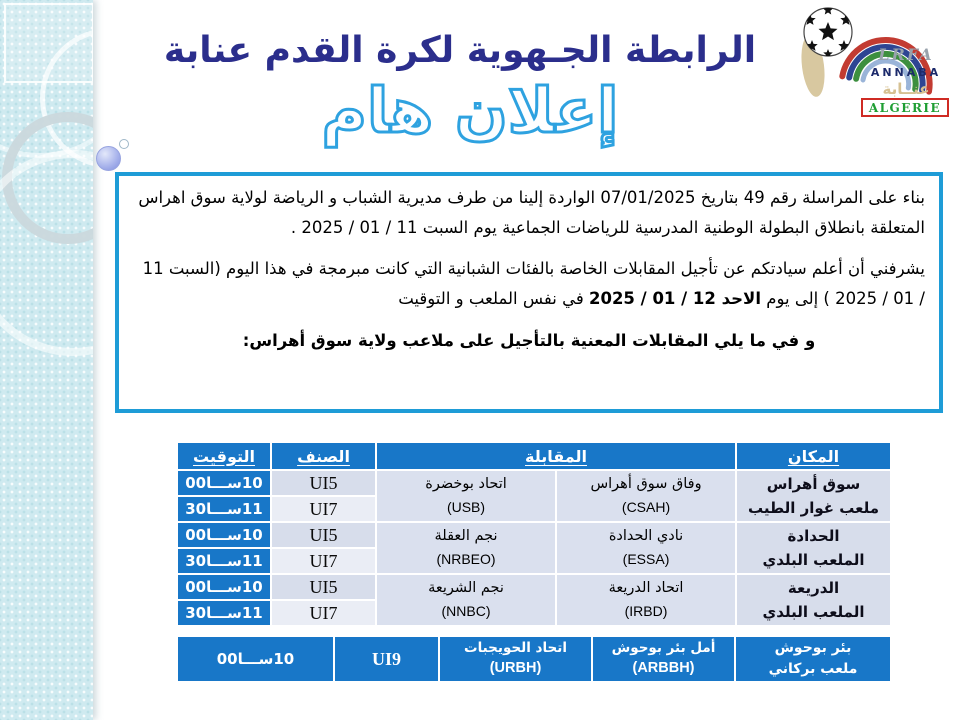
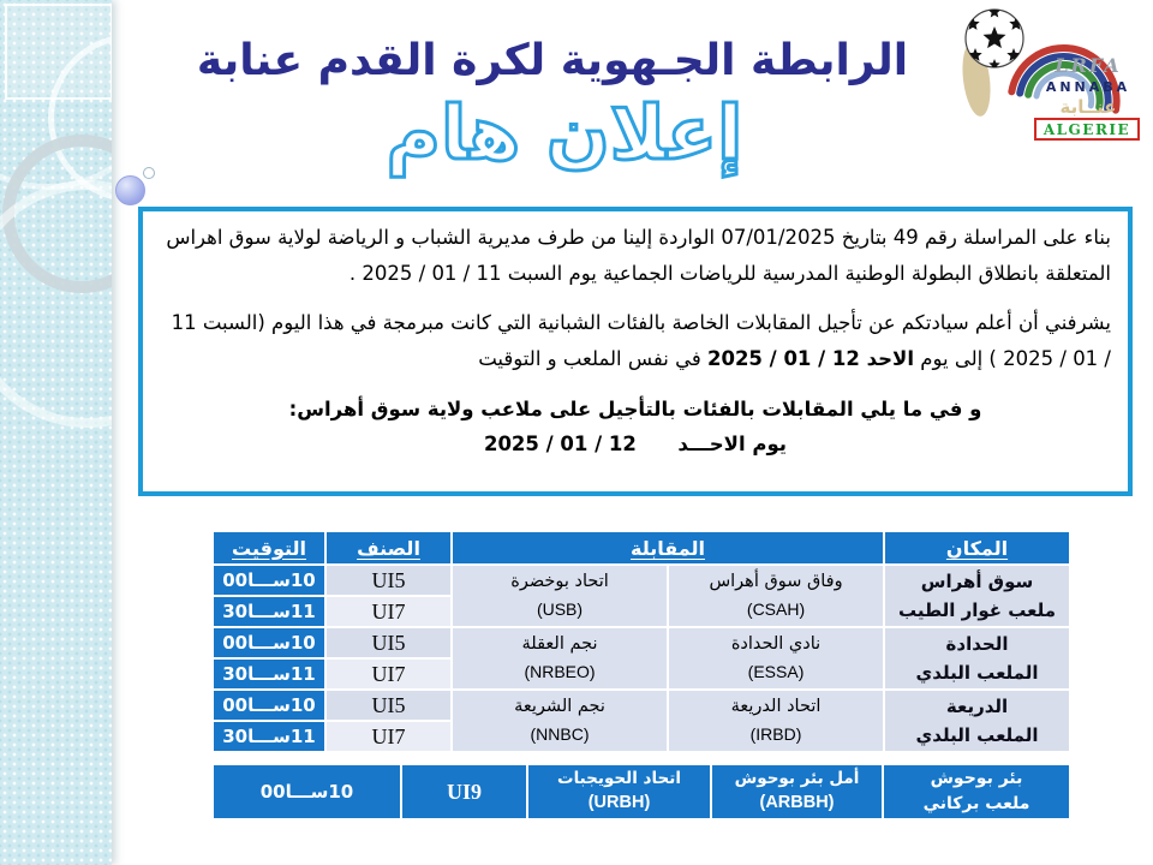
  الرابطة الجـهوية لكرة القدم عنابة
  LRFA
  ANNABA
  عنــابة
  ALGERIE
  إعلان هام
  بناء على المراسلة رقم 49 بتاريخ 07/01/2025 الواردة إلينا من طرف مديرية الشباب و الرياضة لولاية سوق اهراس المتعلقة بانطلاق البطولة الوطنية المدرسية للرياضات الجماعية يوم السبت 11 / 01 / 2025 .
  يشرفني أن أعلم سيادتكم عن تأجيل المقابلات الخاصة بالفئات الشبانية التي كانت مبرمجة في هذا اليوم (السبت 11 / 01 / 2025 ) إلى يوم الاحد 12 / 01 / 2025 في نفس الملعب و التوقيت
- و في ما يلي المقابلات المعنية بالتأجيل على ملاعب ولاية سوق أهراس:
+ و في ما يلي المقابلات بالفئات بالتأجيل على ملاعب ولاية سوق أهراس:
+ يوم الاحـــد 12 / 01 / 2025
  المكان	المقابلة	الصنف	التوقيت
  سوق أهراسملعب غوار الطيب	وفاق سوق أهراس(CSAH)	اتحاد بوخضرة(USB)	UI5	10ســـا00
  UI7	11ســـا30
  الحدادةالملعب البلدي	نادي الحدادة(ESSA)	نجم العقلة(NRBEO)	UI5	10ســـا00
  UI7	11ســـا30
  الدريعةالملعب البلدي	اتحاد الدريعة(IRBD)	نجم الشريعة(NNBC)	UI5	10ســـا00
  UI7	11ســـا30
  بئر بوحوشملعب بركاني	أمل بئر بوحوش(ARBBH)	اتحاد الحويجبات(URBH)	UI9	10ســـا00
